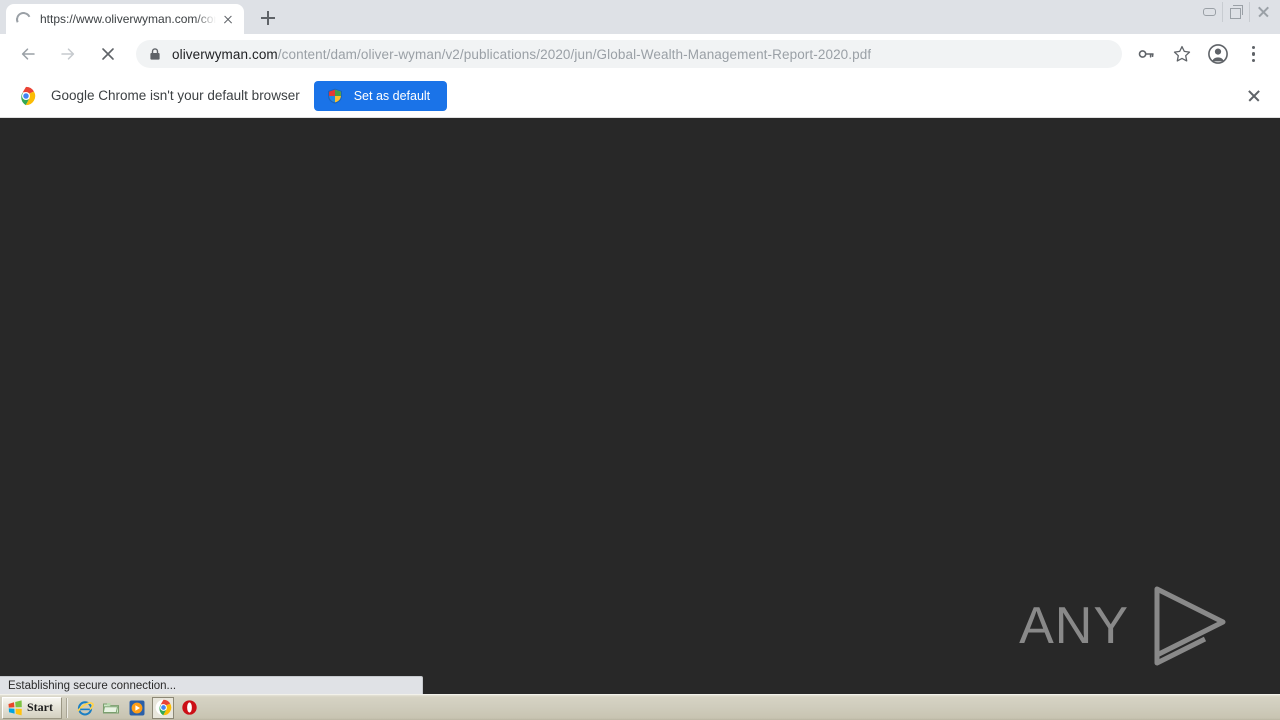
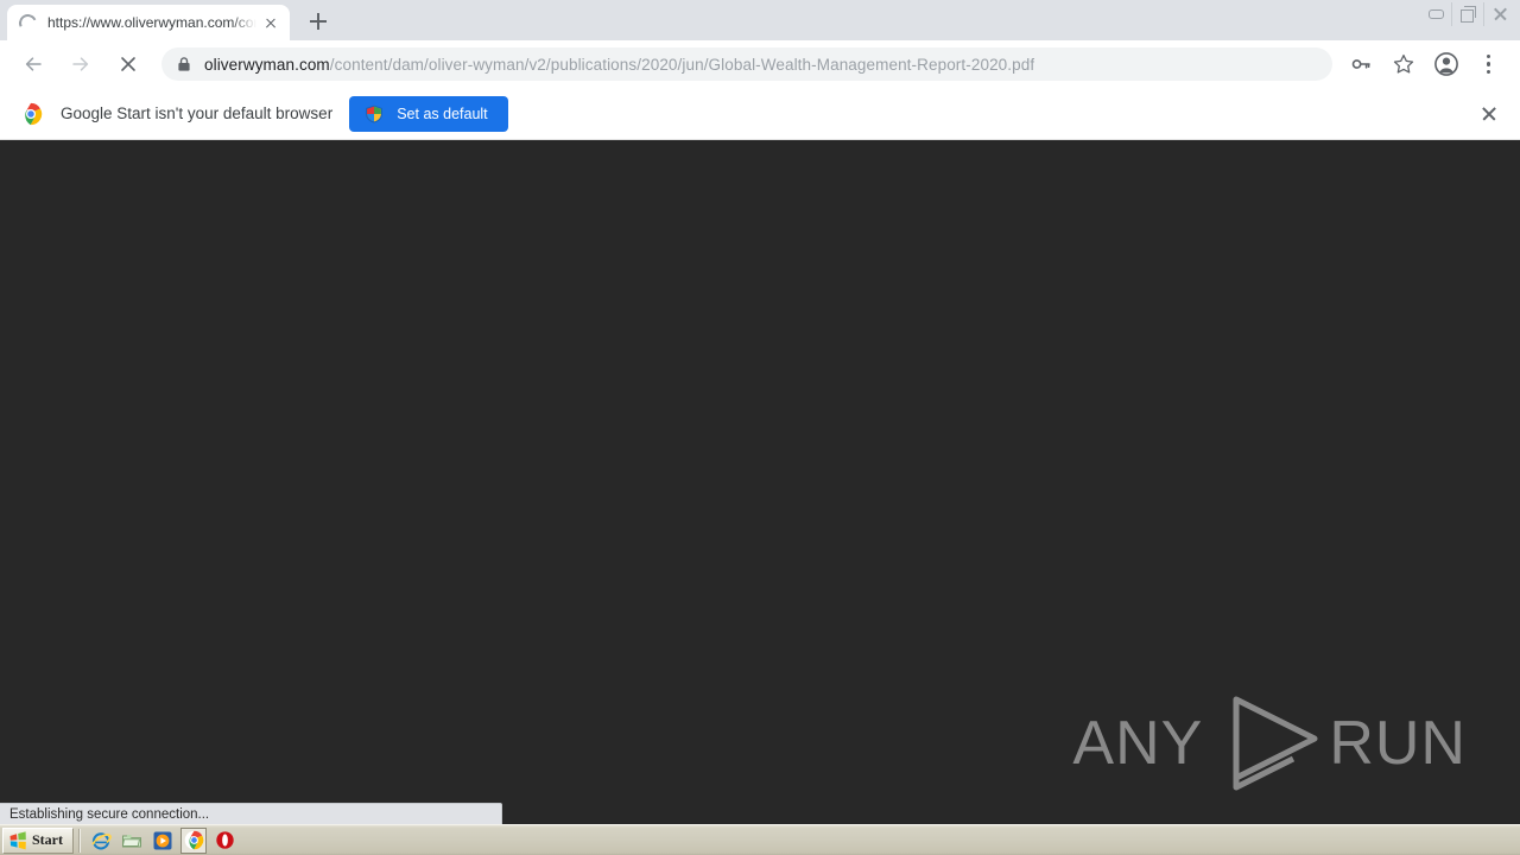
  https://www.oliverwyman.com/co
  oliverwyman.com/content/dam/oliver-wyman/v2/publications/2020/jun/Global-Wealth-Management-Report-2020.pdf
- Google Chrome isn't your default browser
+ Google Start isn't your default browser
  Set as default
  ANY
+ RUN
  Establishing secure connection...
  Start
